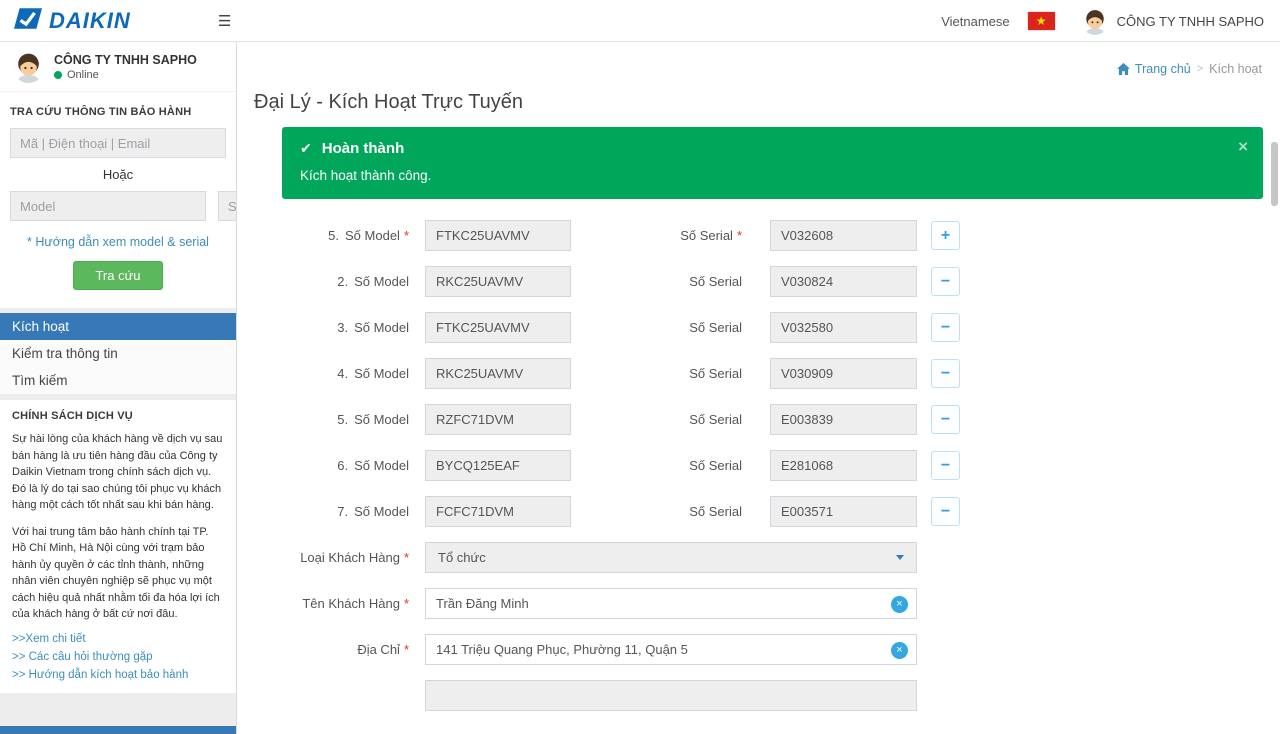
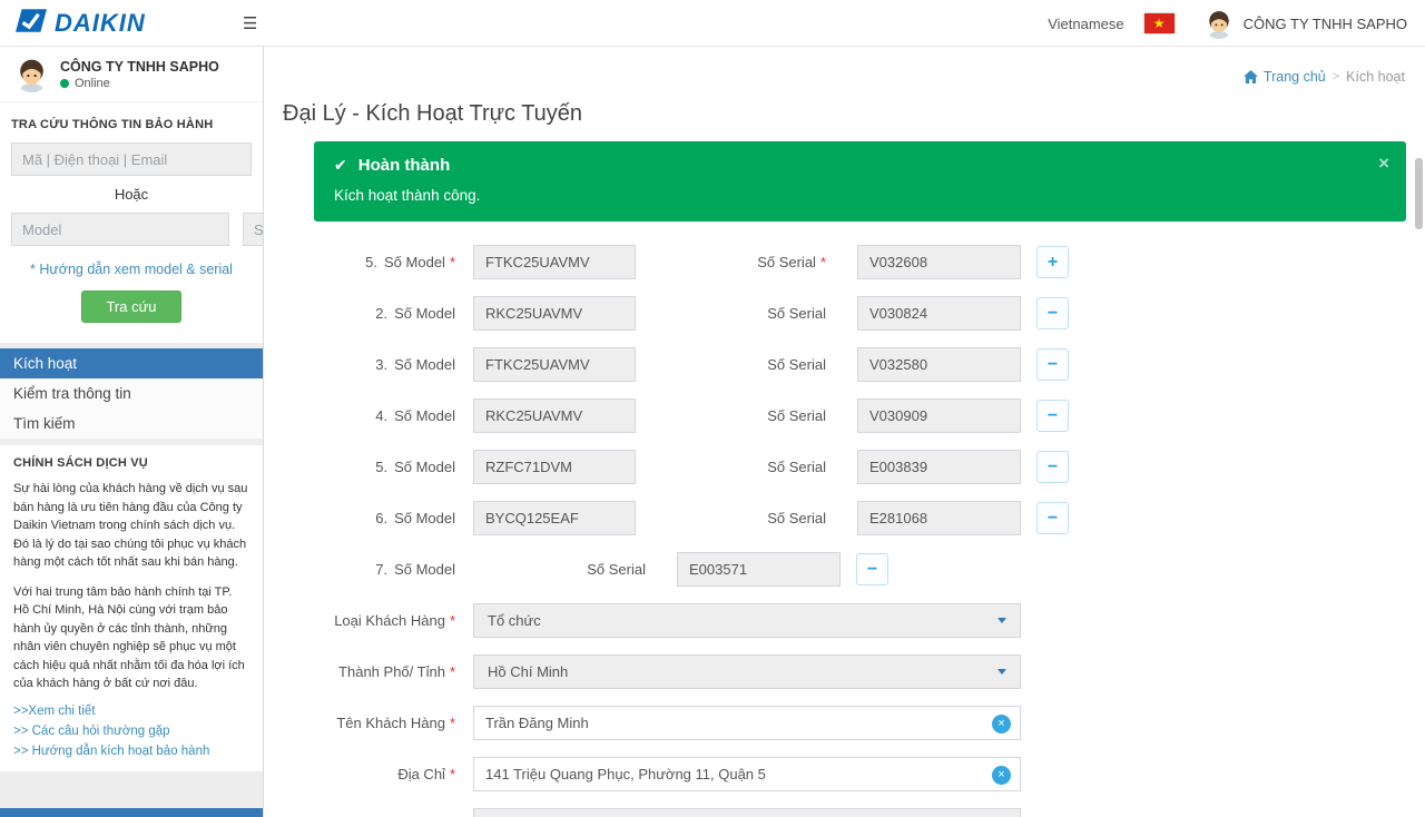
  DAIKIN
  ☰
  Vietnamese
  ★
  CÔNG TY TNHH SAPHO
  CÔNG TY TNHH SAPHO
  Online
  TRA CỨU THÔNG TIN BẢO HÀNH
  Mã | Điện thoại | Email
  Hoặc
  Model
  * Hướng dẫn xem model & serial
  Tra cứu
  Kích hoạt
  Kiểm tra thông tin
  Tìm kiếm
  CHÍNH SÁCH DỊCH VỤ
  Sự hài lòng của khách hàng về dịch vụ sau bán hàng là ưu tiên hàng đầu của Công ty Daikin Vietnam trong chính sách dịch vụ. Đó là lý do tại sao chúng tôi phục vụ khách hàng một cách tốt nhất sau khi bán hàng.
  Với hai trung tâm bảo hành chính tại TP. Hồ Chí Minh, Hà Nội cùng với trạm bảo hành ủy quyền ở các tỉnh thành, những nhân viên chuyên nghiệp sẽ phục vụ một cách hiệu quả nhất nhằm tối đa hóa lợi ích của khách hàng ở bất cứ nơi đâu.
  >>Xem chi tiết
  >> Các câu hỏi thường gặp
  >> Hướng dẫn kích hoạt bảo hành
  Trang chủ
  >
  Kích hoạt
  Đại Lý - Kích Hoạt Trực Tuyến
  ✔
  Hoàn thành
  ×
  Kích hoạt thành công.
  5. Số Model *
  FTKC25UAVMV
  Số Serial *
  V032608
  +
  2. Số Model
  RKC25UAVMV
  Số Serial
  V030824
  −
  3. Số Model
  FTKC25UAVMV
  Số Serial
  V032580
  −
  4. Số Model
  RKC25UAVMV
  Số Serial
  V030909
  −
  5. Số Model
  RZFC71DVM
  Số Serial
  E003839
  −
  6. Số Model
  BYCQ125EAF
  Số Serial
  E281068
  −
  7. Số Model
- FCFC71DVM
  Số Serial
  E003571
  −
  Loại Khách Hàng *
  Tổ chức
+ Thành Phố/ Tỉnh *
+ Hồ Chí Minh
  Tên Khách Hàng *
  Trần Đăng Minh
  ×
  Địa Chỉ *
  141 Triệu Quang Phục, Phường 11, Quận 5
  ×
